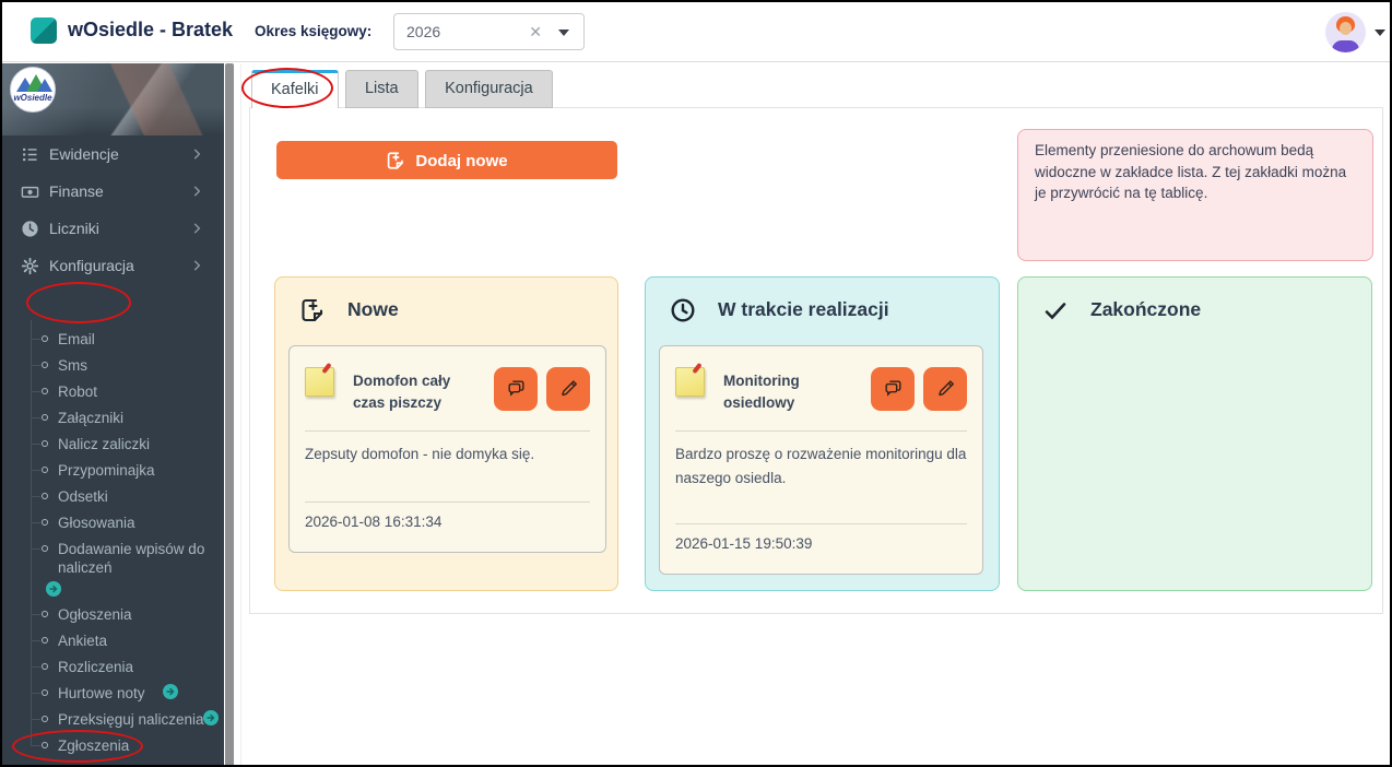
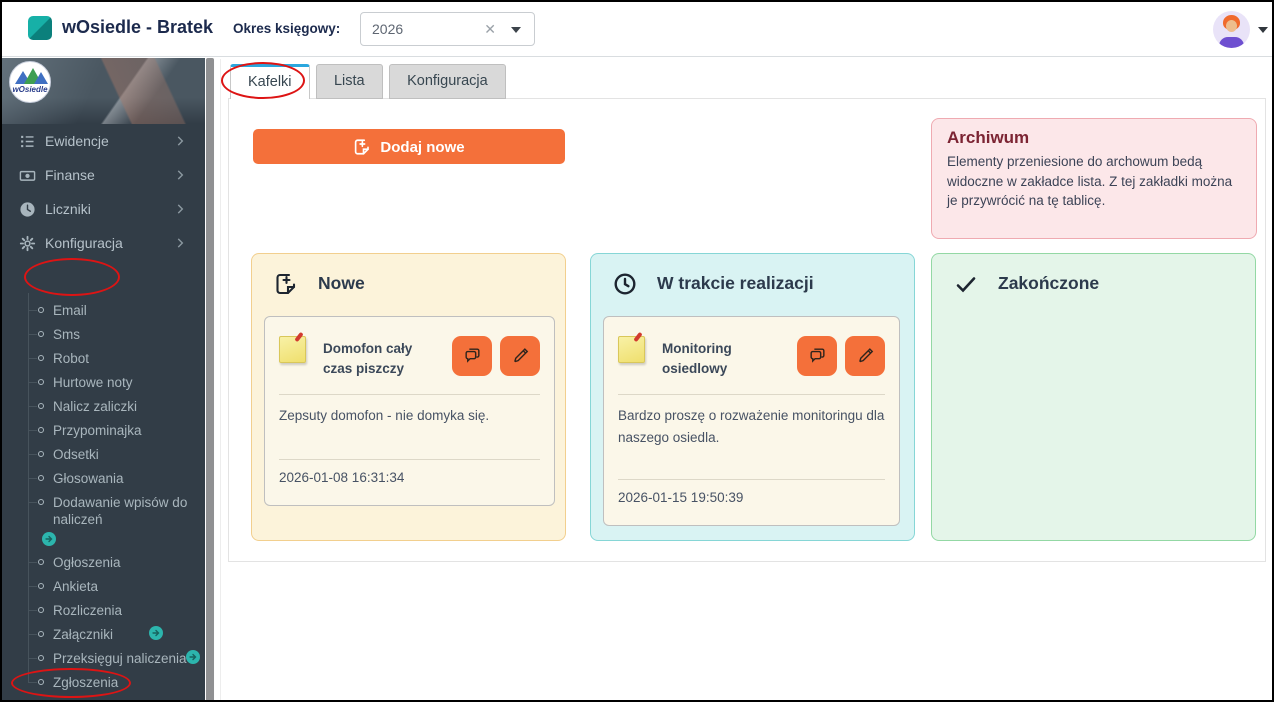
  wOsiedle - Bratek
  Okres księgowy:
  2026
  ✕
  wOsiedle
  Ewidencje
  Finanse
  Liczniki
  Konfiguracja
  Email
  Sms
  Robot
- Załączniki
+ Hurtowe noty
  Nalicz zaliczki
  Przypominajka
  Odsetki
  Głosowania
  Dodawanie wpisów do naliczeń
  Ogłoszenia
  Ankieta
  Rozliczenia
- Hurtowe noty
+ Załączniki
  Przeksięguj naliczenia
  Zgłoszenia
  Kafelki Lista Konfiguracja
  Dodaj nowe
+ Archiwum
  Elementy przeniesione do archowum bedą widoczne w zakładce lista. Z tej zakładki można je przywrócić na tę tablicę.
  Nowe
  Domofon cały czas piszczy
  Zepsuty domofon - nie domyka się.
  2026-01-08 16:31:34
  W trakcie realizacji
  Monitoring osiedlowy
  Bardzo proszę o rozważenie monitoringu dla naszego osiedla.
  2026-01-15 19:50:39
  Zakończone
